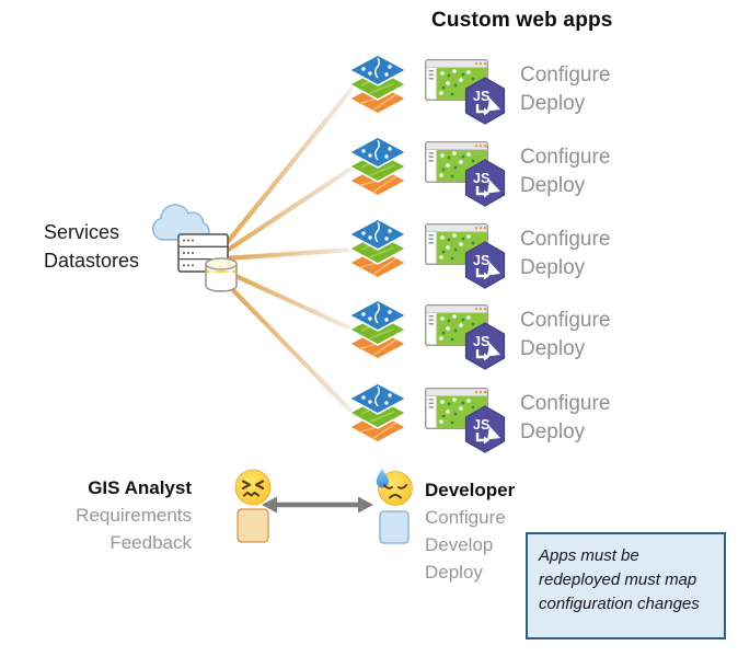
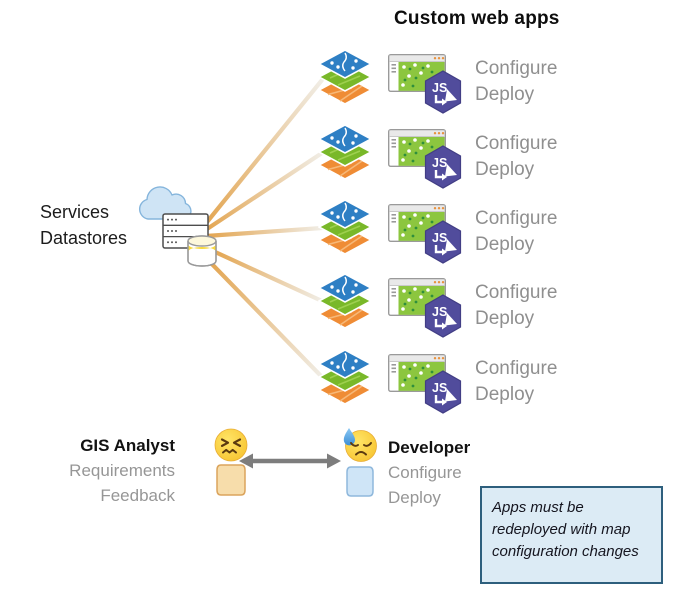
  Custom web apps
  Services
  Datastores
  JS
  Configure
  Deploy
  JS
  Configure
  Deploy
  JS
  Configure
  Deploy
  JS
  Configure
  Deploy
  JS
  Configure
  Deploy
  GIS Analyst
  Requirements
  Feedback
  Developer
  Configure
- Develop
  Deploy
- Apps must be redeployed must map configuration changes
+ Apps must be redeployed with map configuration changes
